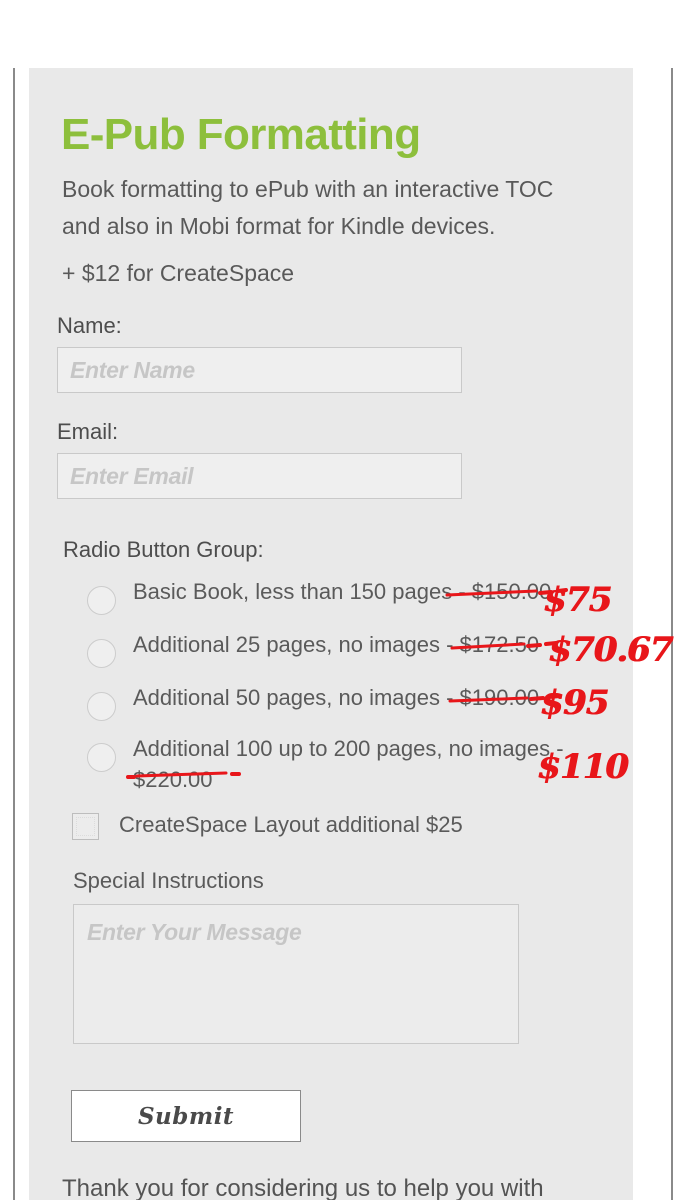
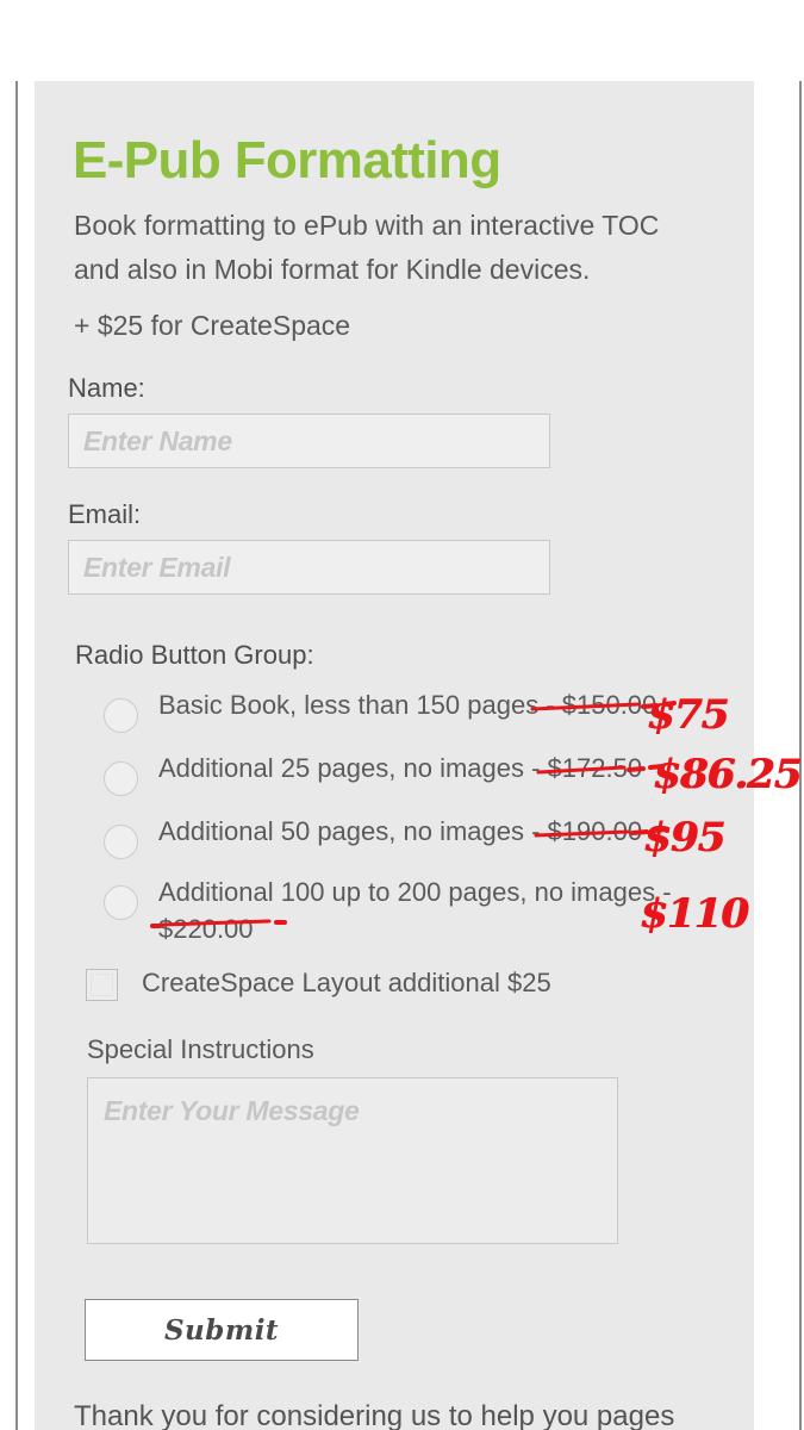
  E-Pub Formatting
  Book formatting to ePub with an interactive TOC and also in Mobi format for Kindle devices.
- + $12 for CreateSpace
+ + $25 for CreateSpace
  Name:
  Enter Name
  Email:
  Enter Email
  Radio Button Group:
  Basic Book, less than 150 pages - $1
  Additional 25 pages, no images - $1
  Additional 50 pages, no images - $19
  Additional 100 up to 200 pages, no images - $220.00
  CreateSpace Layout additional $25
  Special Instructions
  Enter Your Message
  Submit
- Thank you for considering us to help you with
+ Thank you for considering us to help you pages
  $75
- $70.67
+ $86.25
  $95
  $110
